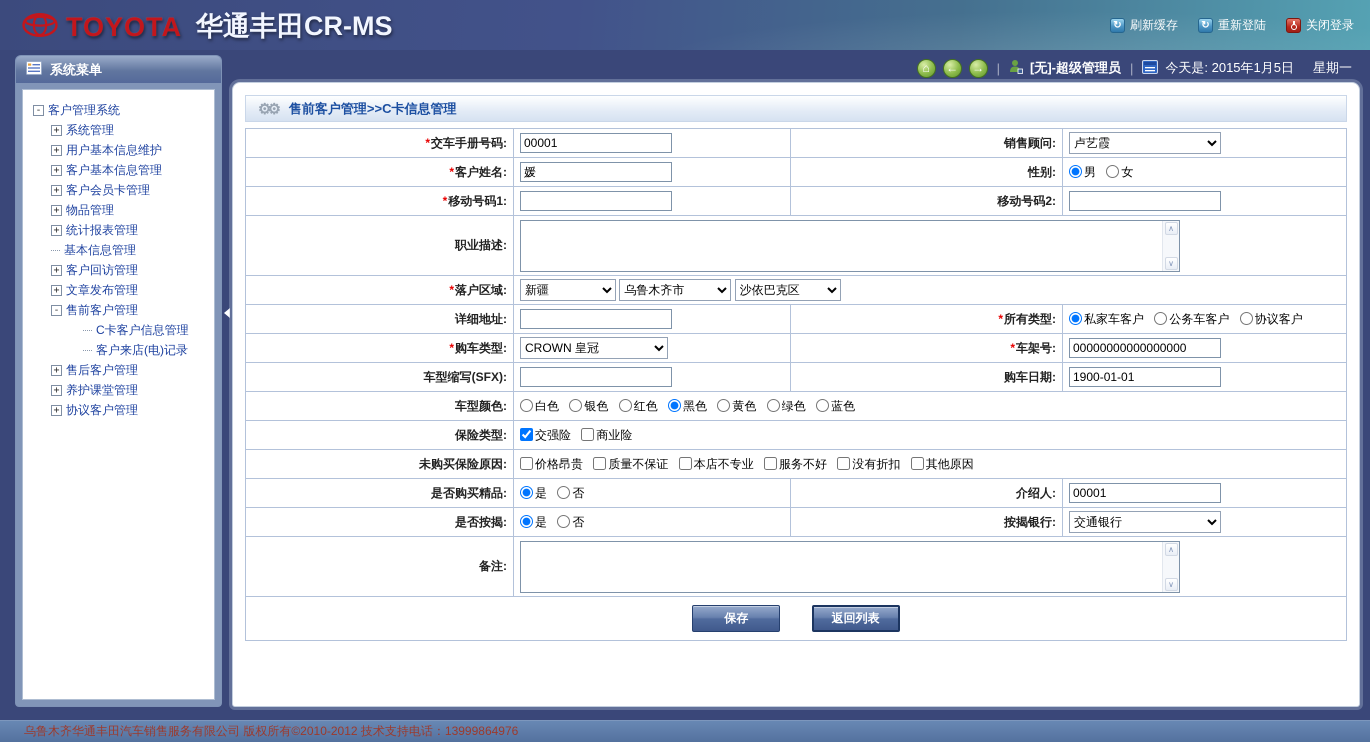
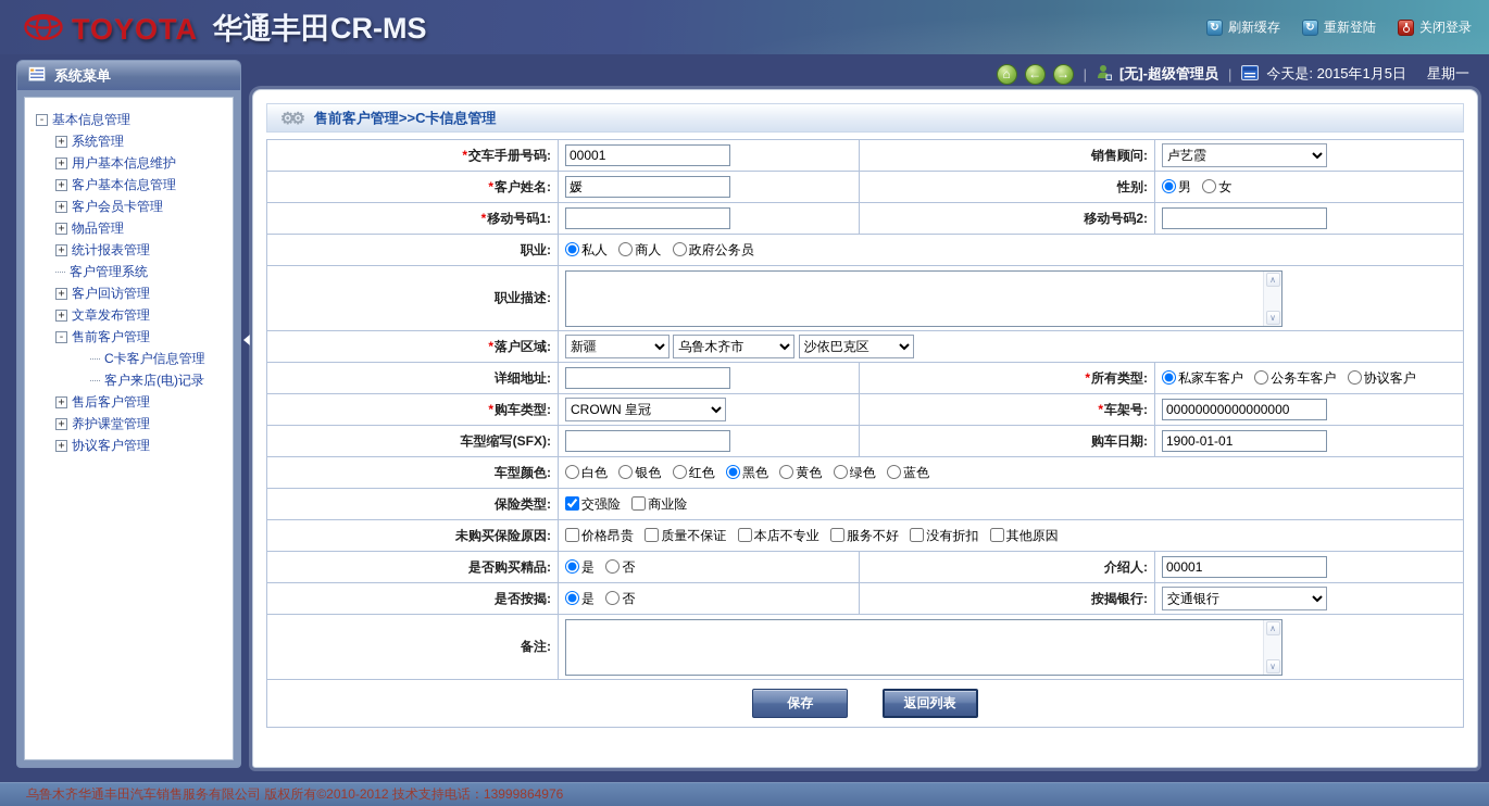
  TOYOTA
  华通丰田CR-MS
  ↻
  刷新缓存
  ↻
  重新登陆
  关闭登录
  ⌂
  ←
  →
  |
  [无]-超级管理员
  |
  今天是: 2015年1月5日
  星期一
  系统菜单
  -
- 客户管理系统
+ 基本信息管理
  +
  系统管理
  +
  用户基本信息维护
  +
  客户基本信息管理
  +
  客户会员卡管理
  +
  物品管理
  +
  统计报表管理
- 基本信息管理
+ 客户管理系统
  +
  客户回访管理
  +
  文章发布管理
  -
  售前客户管理
  C卡客户信息管理
  客户来店(电)记录
  +
  售后客户管理
  +
  养护课堂管理
  +
  协议客户管理
  ⚙⚙
  售前客户管理>>C卡信息管理
  *交车手册号码:	00001	销售顾问:	卢艺霞
  *客户姓名:	媛	性别:	男 女
  *移动号码1:		移动号码2:
+ 职业:	私人 商人 政府公务员
  职业描述:	∧ ∨
  *落户区域:	新疆 乌鲁木齐市 沙依巴克区
  详细地址:		*所有类型:	私家车客户 公务车客户 协议客户
  *购车类型:	CROWN 皇冠	*车架号:	00000000000000000
  车型缩写(SFX):		购车日期:	1900-01-01
  车型颜色:	白色 银色 红色 黑色 黄色 绿色 蓝色
  保险类型:	交强险 商业险
  未购买保险原因:	价格昂贵 质量不保证 本店不专业 服务不好 没有折扣 其他原因
  是否购买精品:	是 否	介绍人:	00001
  是否按揭:	是 否	按揭银行:	交通银行
  备注:	∧ ∨
  保存 返回列表
  乌鲁木齐华通丰田汽车销售服务有限公司 版权所有©2010-2012 技术支持电话：13999864976
